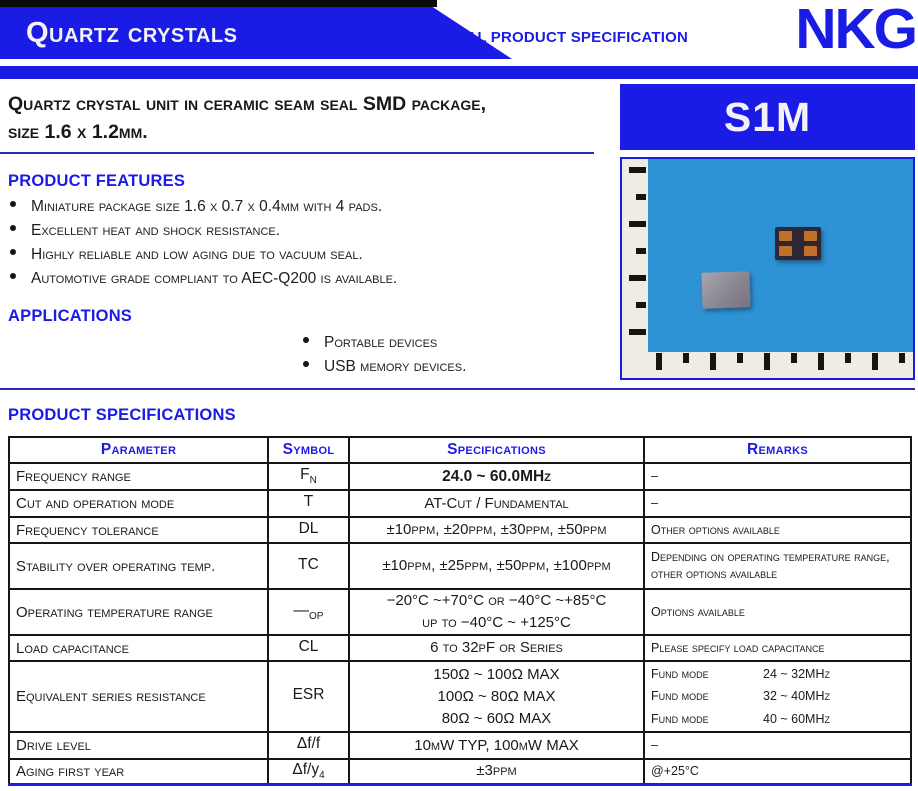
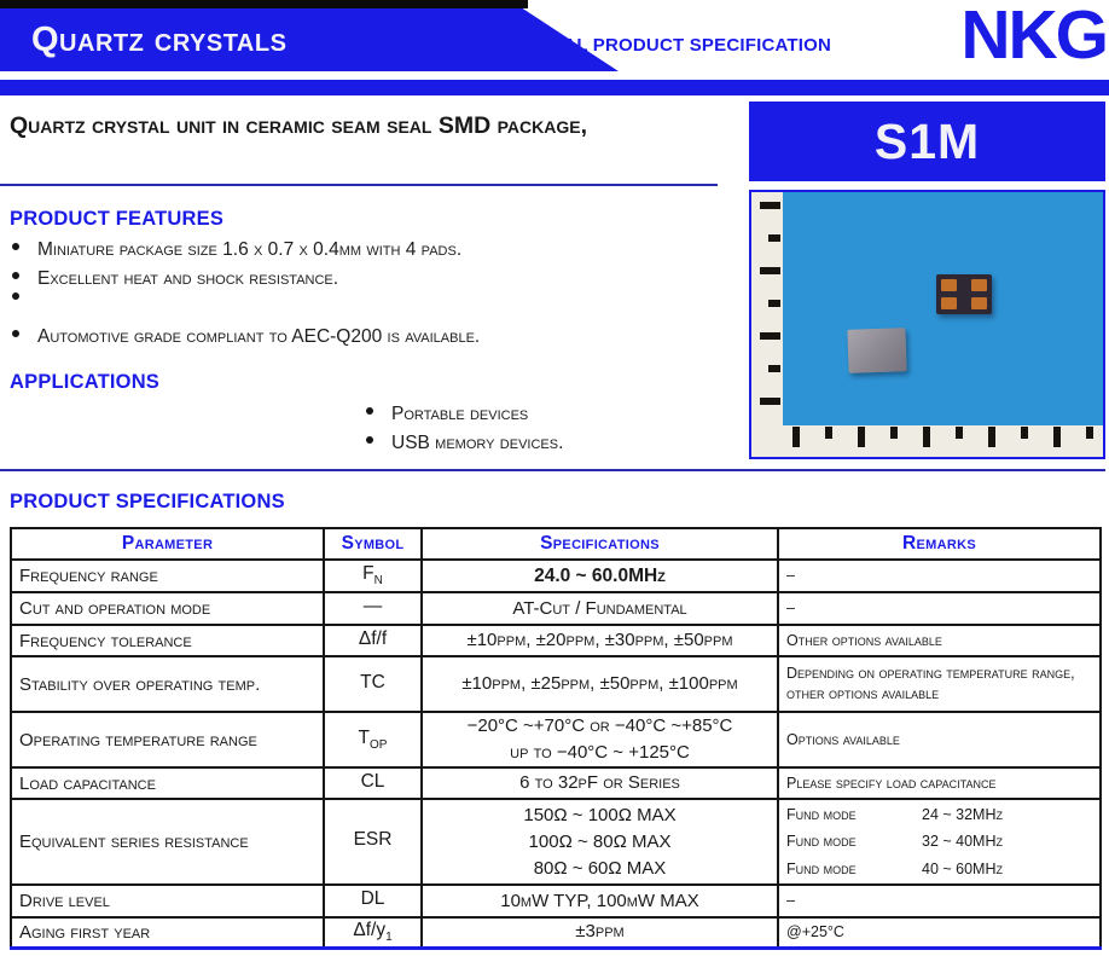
  Quartz crystals
  GENERAL PRODUCT SPECIFICATION
  NKG
  Quartz crystal unit in ceramic seam seal SMD package,
- size 1.6 x 1.2mm.
  S1M
  PRODUCT FEATURES
  Miniature package size 1.6 x 0.7 x 0.4mm with 4 pads.
  Excellent heat and shock resistance.
- Highly reliable and low aging due to vacuum seal.
  Automotive grade compliant to AEC-Q200 is available.
  APPLICATIONS
  Portable devices
  USB memory devices.
  PRODUCT SPECIFICATIONS
  Parameter	Symbol	Specifications	Remarks
  Frequency range	FN	24.0 ~ 60.0MHz	–
- Cut and operation mode	T	AT-Cut / Fundamental	–
+ Cut and operation mode	—	AT-Cut / Fundamental	–
- Frequency tolerance	DL	±10ppm, ±20ppm, ±30ppm, ±50ppm	Other options available
+ Frequency tolerance	Δf/f	±10ppm, ±20ppm, ±30ppm, ±50ppm	Other options available
  Stability over operating temp.	TC	±10ppm, ±25ppm, ±50ppm, ±100ppm	Depending on operating temperature range, other options available
- Operating temperature range	—OP	−20°C ~+70°C or −40°C ~+85°C up to −40°C ~ +125°C	Options available
+ Operating temperature range	TOP	−20°C ~+70°C or −40°C ~+85°C up to −40°C ~ +125°C	Options available
  Load capacitance	CL	6 to 32pF or Series	Please specify load capacitance
  Equivalent series resistance	ESR	150Ω ~ 100Ω MAX 100Ω ~ 80Ω MAX 80Ω ~ 60Ω MAX	Fund mode 24 ~ 32MHz Fund mode 32 ~ 40MHz Fund mode 40 ~ 60MHz
- Drive level	Δf/f	10μW TYP, 100μW MAX	–
+ Drive level	DL	10μW TYP, 100μW MAX	–
- Aging first year	Δf/y4	±3ppm	@+25°C
+ Aging first year	Δf/y1	±3ppm	@+25°C
